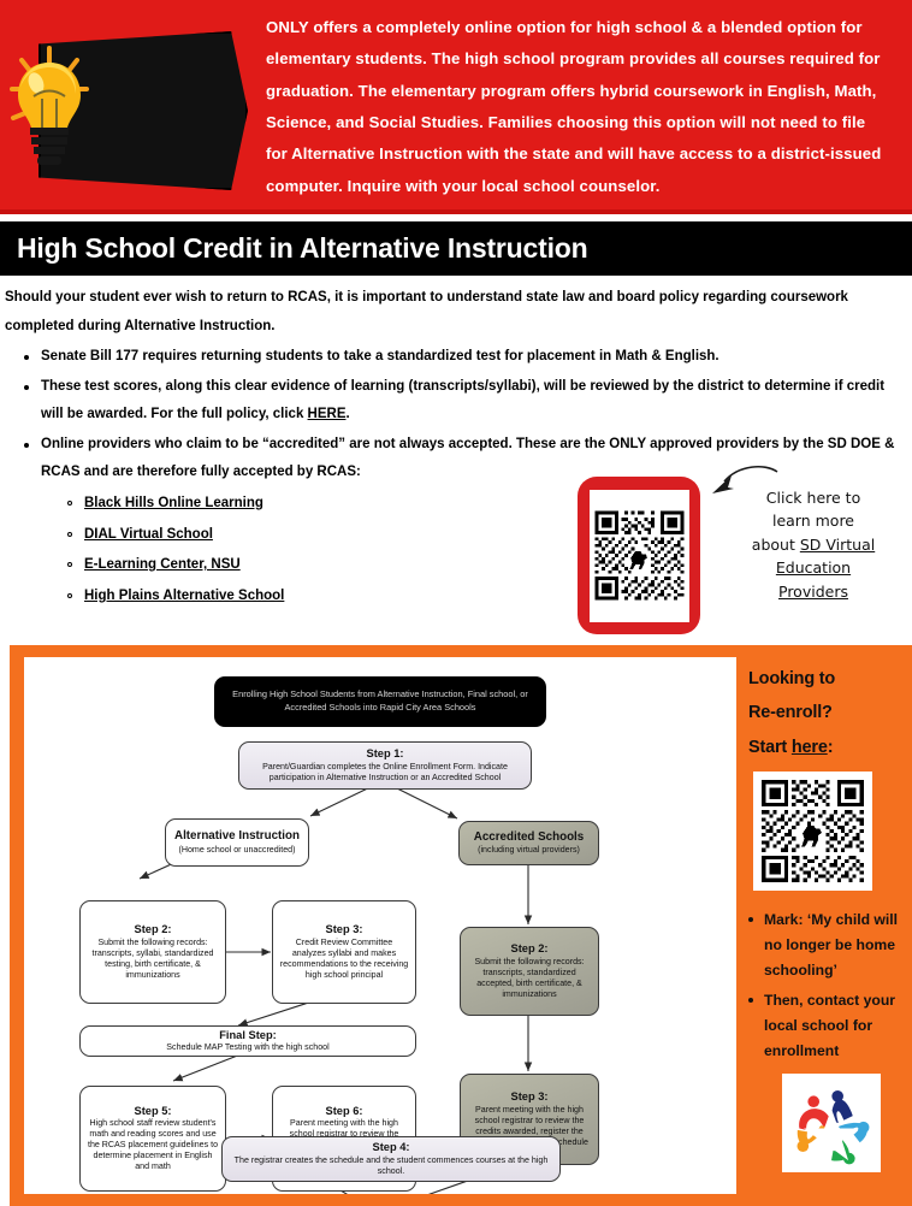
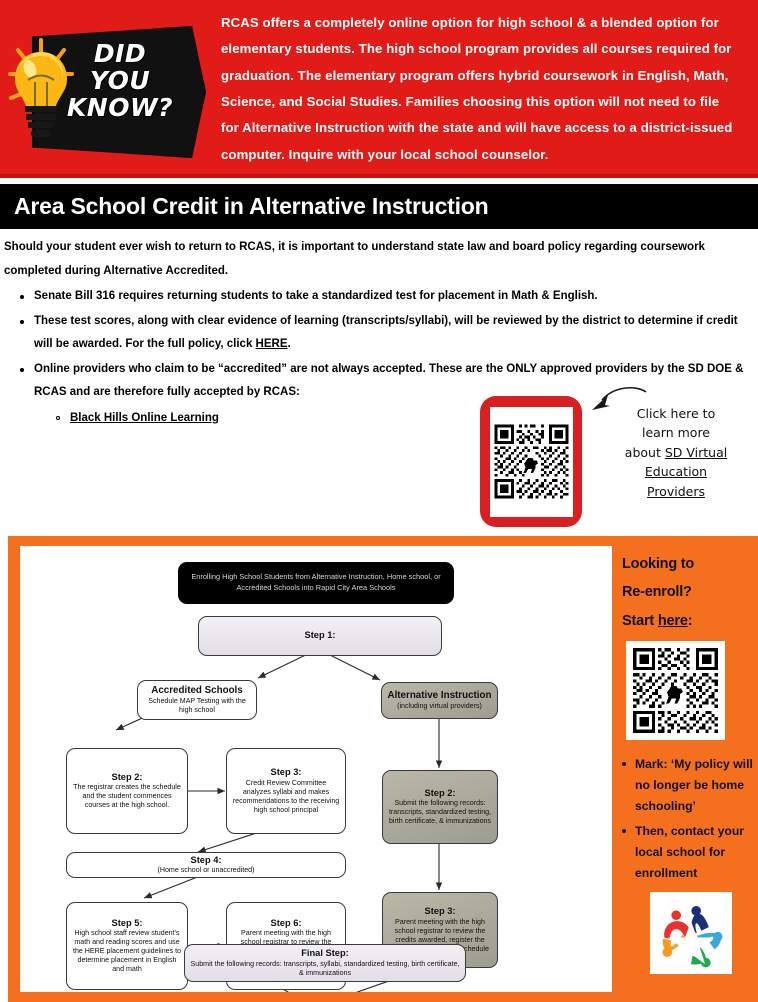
+ DID YOU
+ KNOW?
- ONLY offers a completely online option for high school & a blended option for elementary students. The high school program provides all courses required for graduation. The elementary program offers hybrid coursework in English, Math, Science, and Social Studies. Families choosing this option will not need to file for Alternative Instruction with the state and will have access to a district-issued computer. Inquire with your local school counselor.
+ RCAS offers a completely online option for high school & a blended option for elementary students. The high school program provides all courses required for graduation. The elementary program offers hybrid coursework in English, Math, Science, and Social Studies. Families choosing this option will not need to file for Alternative Instruction with the state and will have access to a district-issued computer. Inquire with your local school counselor.
- High School Credit in Alternative Instruction
+ Area School Credit in Alternative Instruction
- Should your student ever wish to return to RCAS, it is important to understand state law and board policy regarding coursework completed during Alternative Instruction.
+ Should your student ever wish to return to RCAS, it is important to understand state law and board policy regarding coursework completed during Alternative Accredited.
- Senate Bill 177 requires returning students to take a standardized test for placement in Math & English.
+ Senate Bill 316 requires returning students to take a standardized test for placement in Math & English.
- These test scores, along this clear evidence of learning (transcripts/syllabi), will be reviewed by the district to determine if credit will be awarded. For the full policy, click HERE.
+ These test scores, along with clear evidence of learning (transcripts/syllabi), will be reviewed by the district to determine if credit will be awarded. For the full policy, click HERE.
  Online providers who claim to be “accredited” are not always accepted. These are the ONLY approved providers by the SD DOE & RCAS and are therefore fully accepted by RCAS:
  Black Hills Online Learning
- DIAL Virtual School
- E-Learning Center, NSU
- High Plains Alternative School
  Click here to
  learn more
  about SD Virtual
  Education
  Providers
- Enrolling High School Students from Alternative Instruction, Final school, or Accredited Schools into Rapid City Area Schools
+ Enrolling High School Students from Alternative Instruction, Home school, or Accredited Schools into Rapid City Area Schools
  Step 1:
- Parent/Guardian completes the Online Enrollment Form. Indicate participation in Alternative Instruction or an Accredited School
- Alternative Instruction
+ Accredited Schools
- (Home school or unaccredited)
+ Schedule MAP Testing with the high school
- Accredited Schools
+ Alternative Instruction
  (including virtual providers)
  Step 2:
- Submit the following records: transcripts, syllabi, standardized testing, birth certificate, & immunizations
+ The registrar creates the schedule and the student commences courses at the high school.
  Step 3:
  Credit Review Committee analyzes syllabi and makes recommendations to the receiving high school principal
- Final Step:
+ Step 4:
- Schedule MAP Testing with the high school
+ (Home school or unaccredited)
  Step 5:
- High school staff review student's math and reading scores and use the RCAS placement guidelines to determine placement in English and math
+ High school staff review student's math and reading scores and use the HERE placement guidelines to determine placement in English and math
  Step 6:
  Step 2:
- Submit the following records: transcripts, standardized accepted, birth certificate, & immunizations
+ Submit the following records: transcripts, standardized testing, birth certificate, & immunizations
  Step 3:
  Parent meeting with the high school registrar to review the credits awarded, register the chedule
- Step 4:
+ Final Step:
- The registrar creates the schedule and the student commences courses at the high school.
+ Submit the following records: transcripts, syllabi, standardized testing, birth certificate, & immunizations
  Looking to
  Re-enroll?
  Start here:
- Mark: ‘My child will no longer be home schooling’
+ Mark: ‘My policy will no longer be home schooling’
  Then, contact your local school for enrollment
